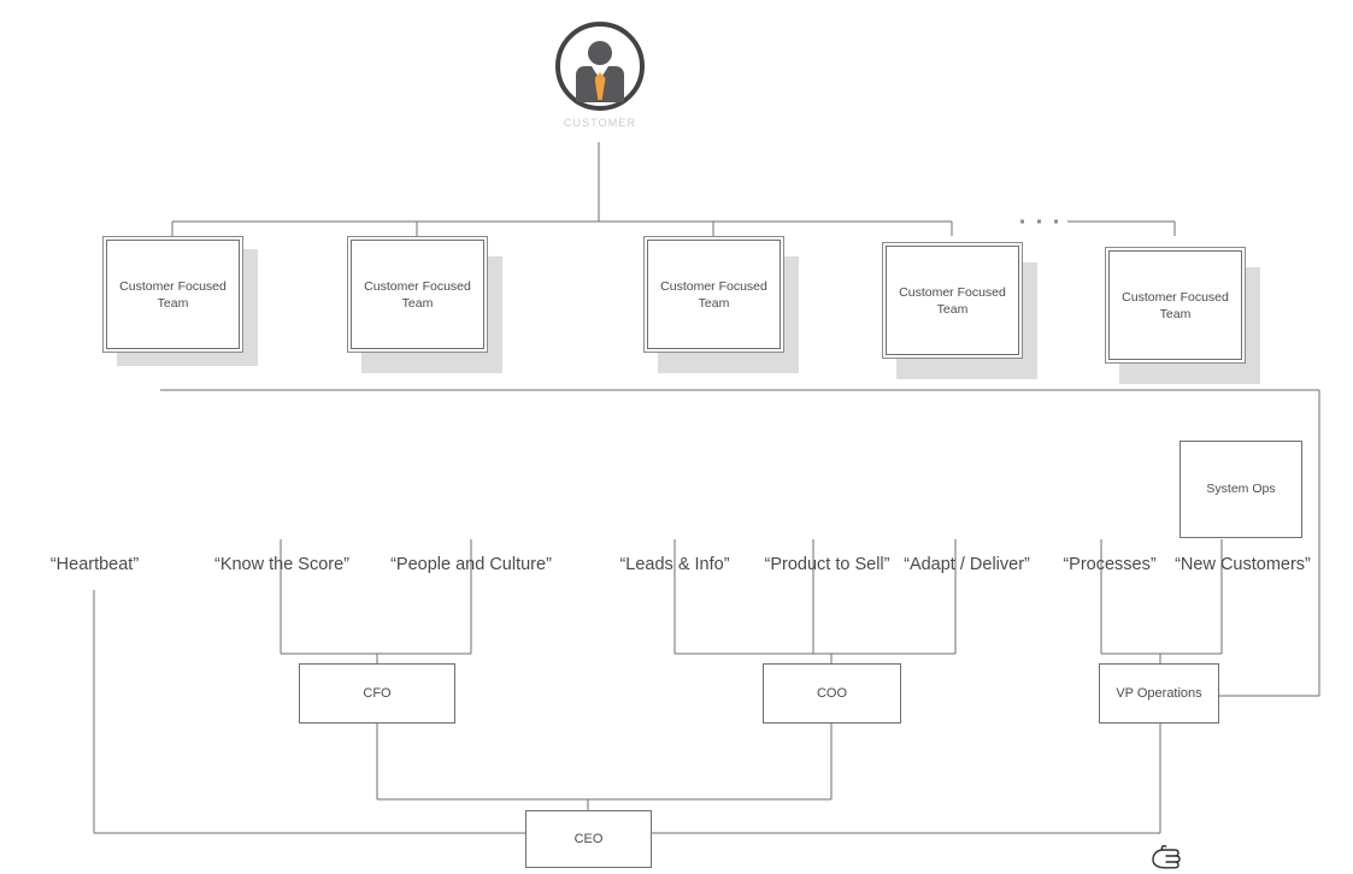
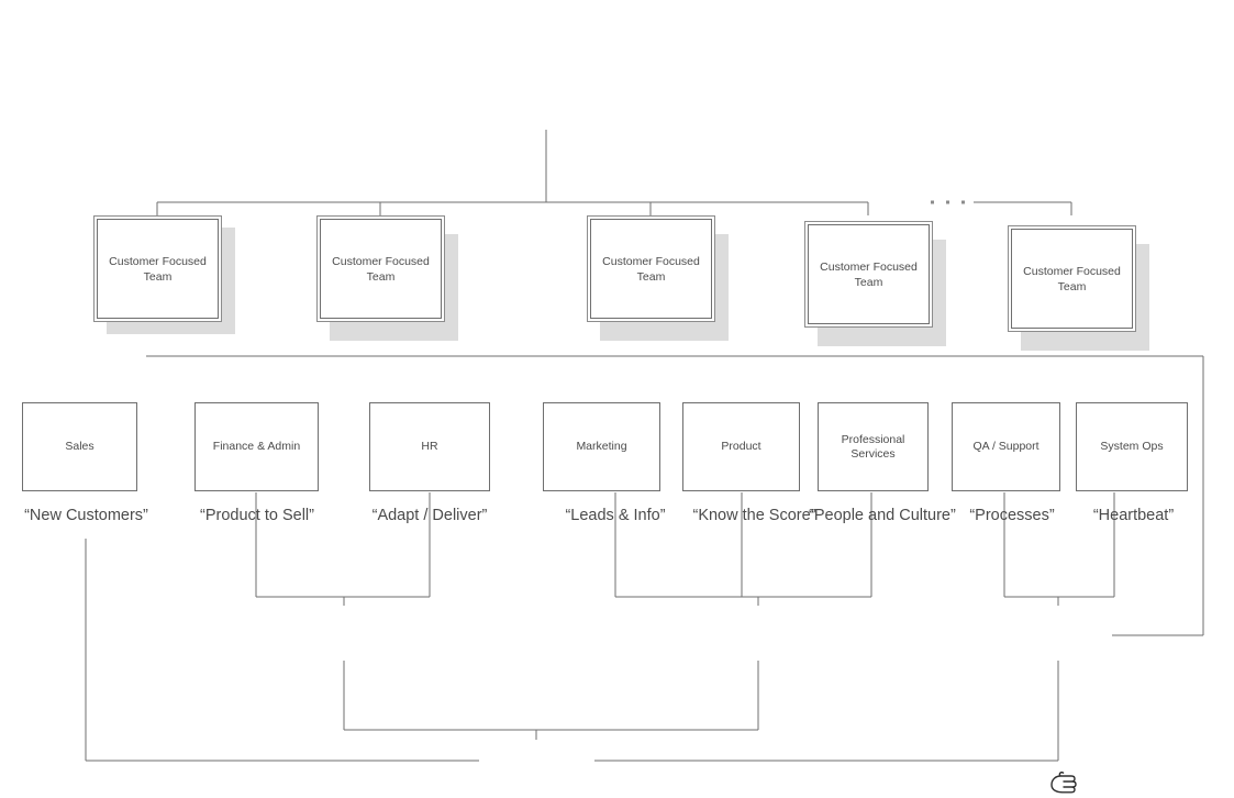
- CUSTOMER
  Customer Focused Team
  Customer Focused Team
  Customer Focused Team
  Customer Focused Team
  Customer Focused Team
+ Sales
+ Finance & Admin
+ HR
+ Marketing
+ Product
+ Professional Services
+ QA / Support
  System Ops
- “Heartbeat”
+ “New Customers”
- “Know the Score”
+ “Product to Sell”
- “People and Culture”
+ “Adapt / Deliver”
  “Leads & Info”
- “Product to Sell”
+ “Know the Score”
- “Adapt / Deliver”
+ “People and Culture”
  “Processes”
- “New Customers”
+ “Heartbeat”
- CFO
- COO
- VP Operations
- CEO
